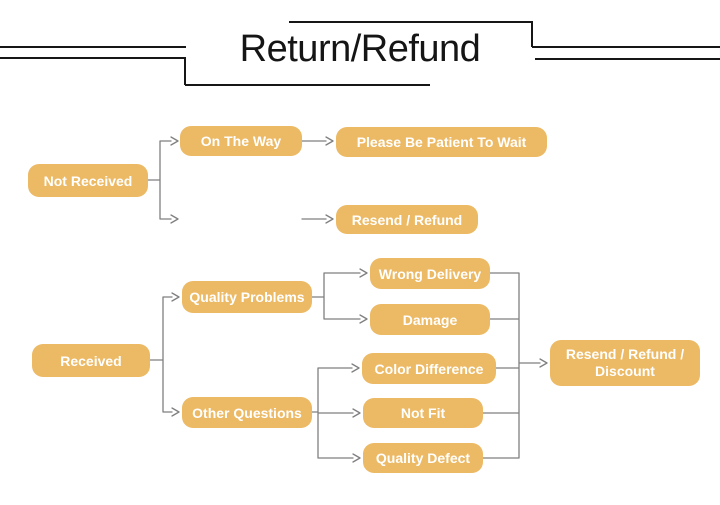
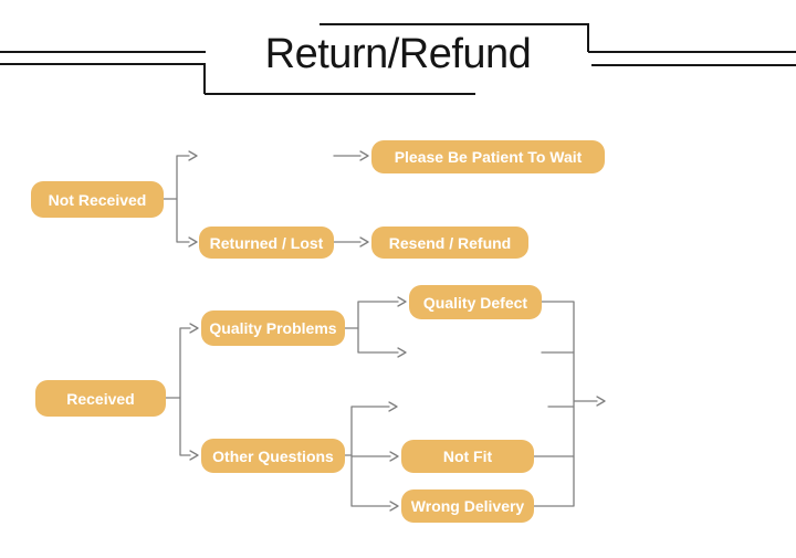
  Return/Refund
  Not Received
- On The Way
  Please Be Patient To Wait
+ Returned / Lost
  Resend / Refund
  Received
  Quality Problems
- Wrong Delivery
+ Quality Defect
- Damage
  Other Questions
- Color Difference
  Not Fit
- Quality Defect
+ Wrong Delivery
- Resend / Refund / Discount
